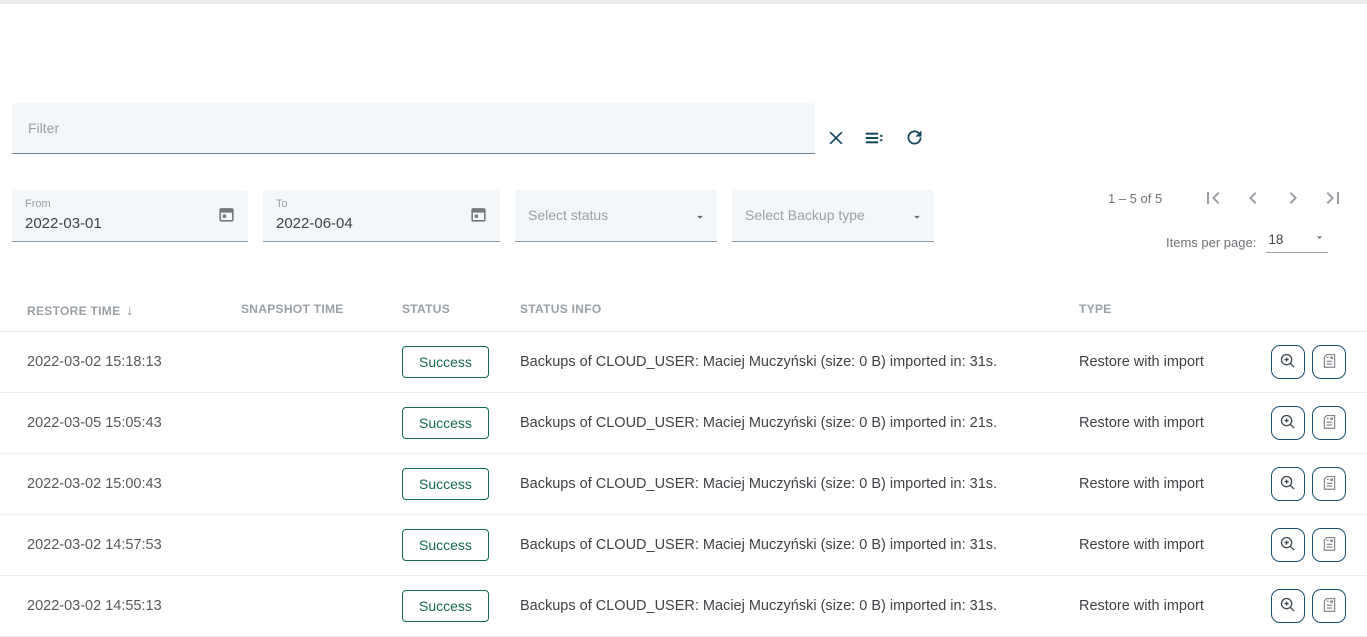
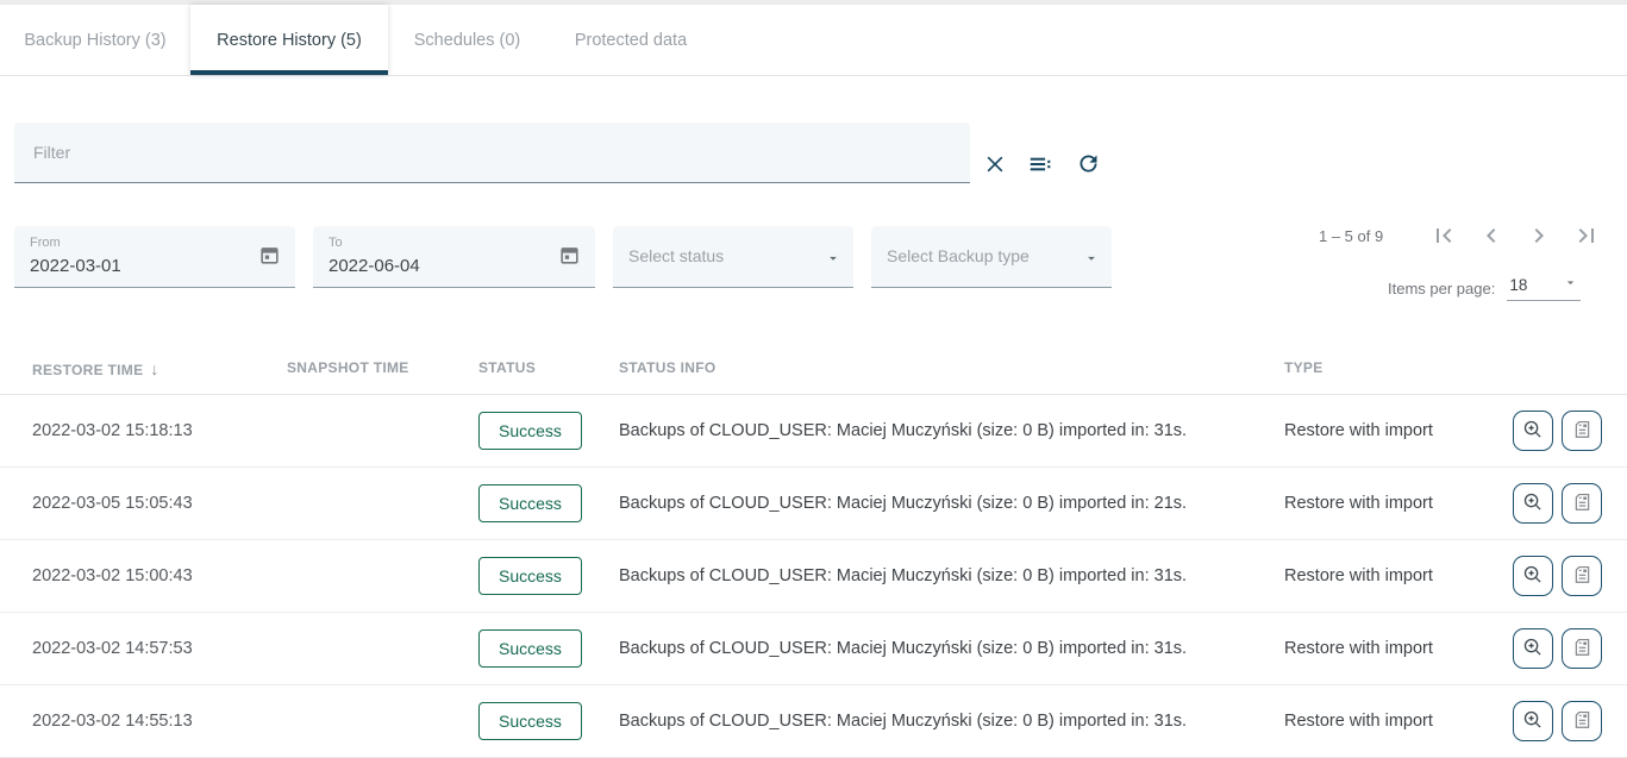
+ Backup History (3)
+ Restore History (5)
+ Schedules (0)
+ Protected data
  Filter
  From
  2022-03-01
  To
  2022-06-04
  Select status
  Select Backup type
- 1 – 5 of 5
+ 1 – 5 of 9
  Items per page:
  18
  RESTORE TIME ↓
  SNAPSHOT TIME
  STATUS
  STATUS INFO
  TYPE
  2022-03-02 15:18:13
  Success
  Backups of CLOUD_USER: Maciej Muczyński (size: 0 B) imported in: 31s.
  Restore with import
  2022-03-05 15:05:43
  Success
  Backups of CLOUD_USER: Maciej Muczyński (size: 0 B) imported in: 21s.
  Restore with import
  2022-03-02 15:00:43
  Success
  Backups of CLOUD_USER: Maciej Muczyński (size: 0 B) imported in: 31s.
  Restore with import
  2022-03-02 14:57:53
  Success
  Backups of CLOUD_USER: Maciej Muczyński (size: 0 B) imported in: 31s.
  Restore with import
  2022-03-02 14:55:13
  Success
  Backups of CLOUD_USER: Maciej Muczyński (size: 0 B) imported in: 31s.
  Restore with import
